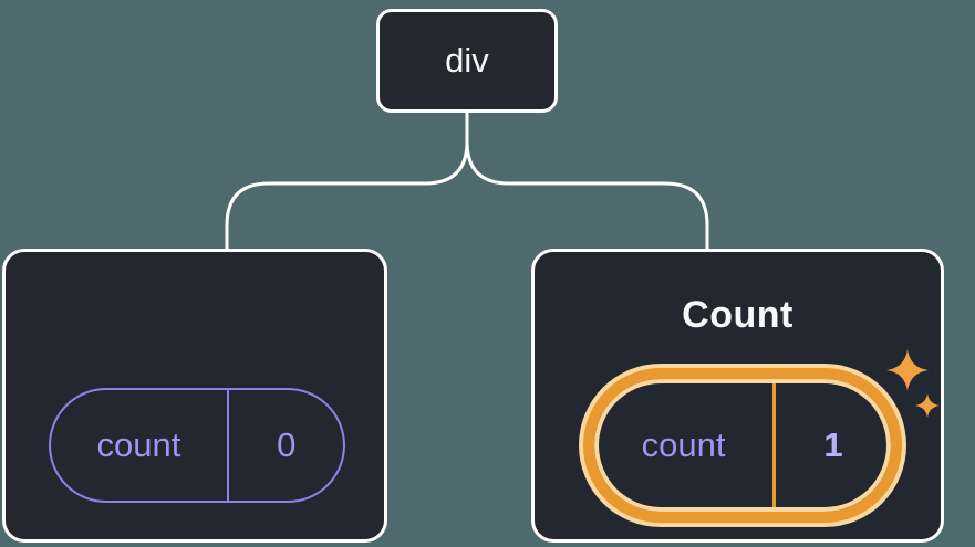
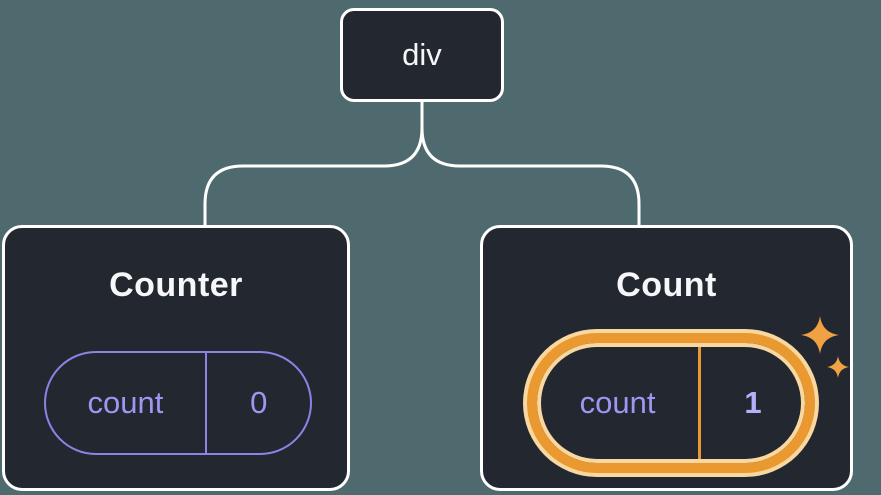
  div
+ Counter
  count
  0
  Count
  count
  1
